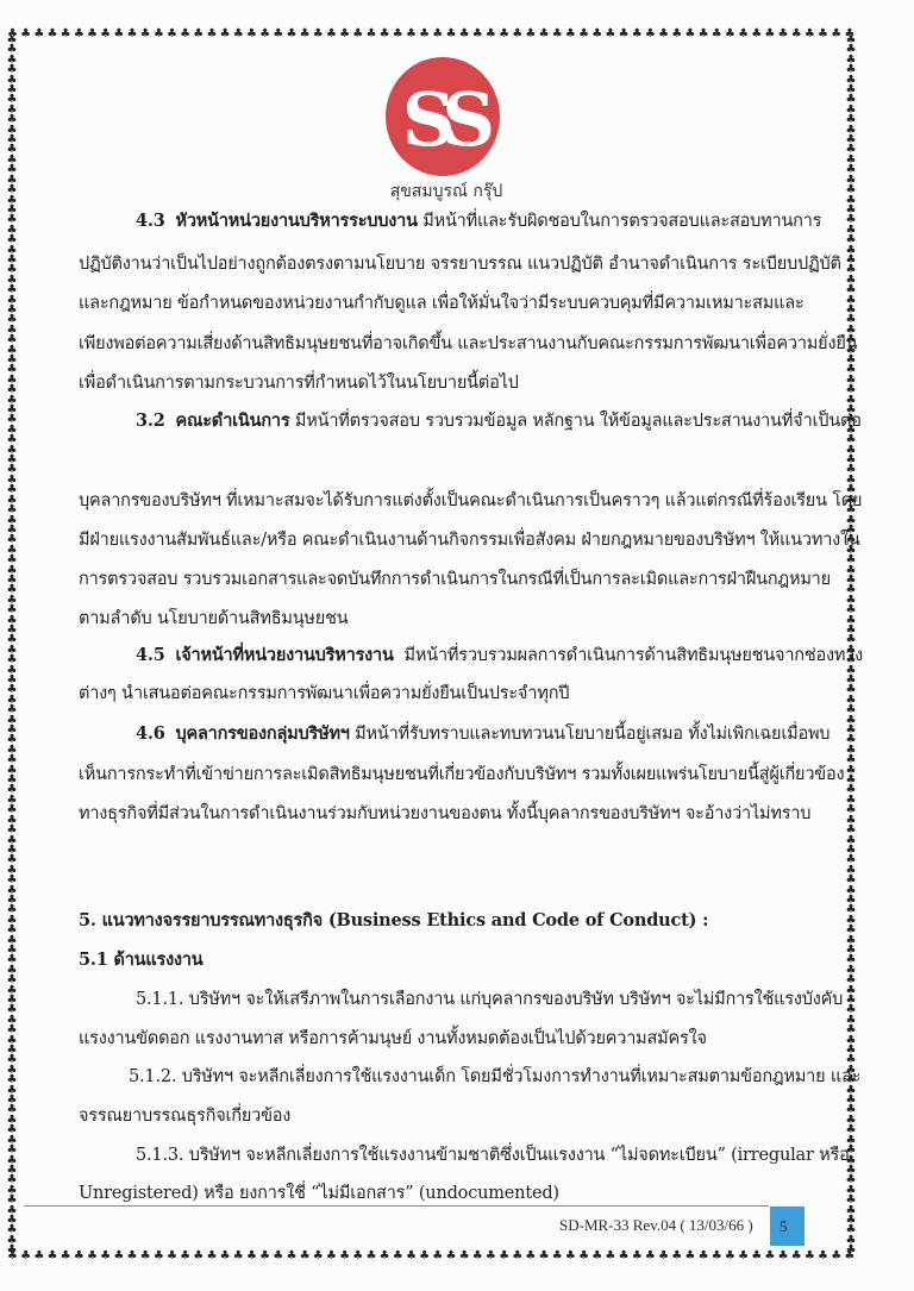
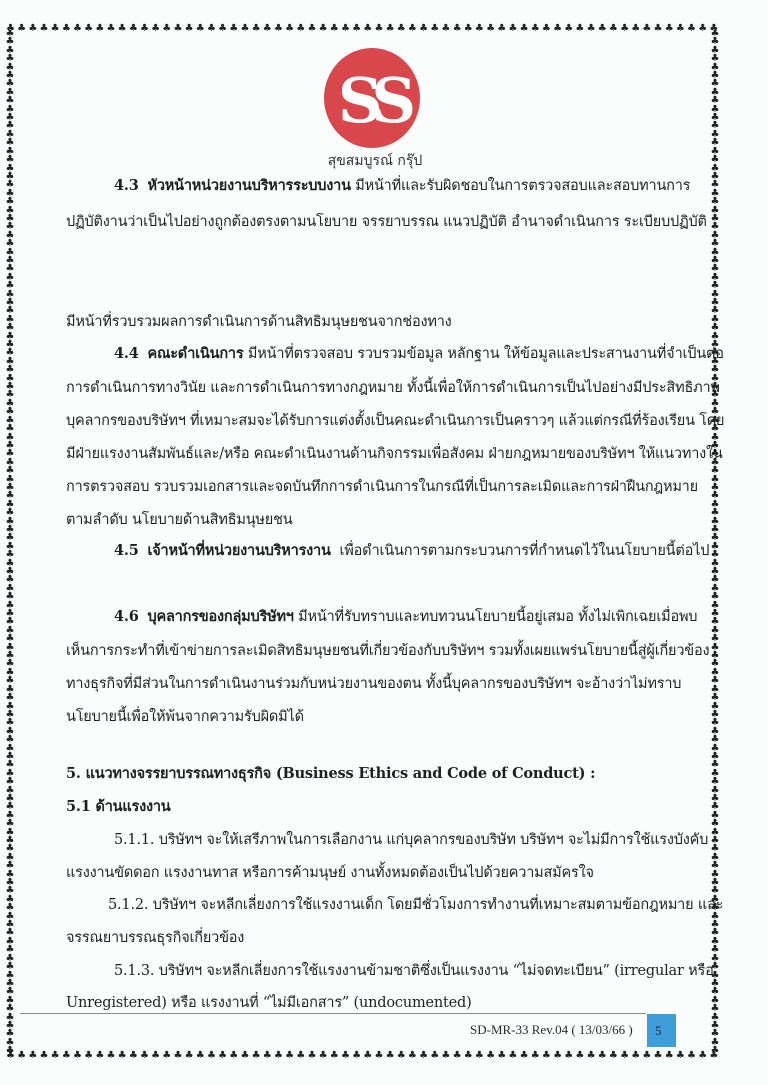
  ♣♣♣♣♣♣♣♣♣♣♣♣♣♣♣♣♣♣♣♣♣♣♣♣♣♣♣♣♣♣♣♣♣♣♣♣♣♣♣♣♣♣♣♣♣♣♣♣♣♣♣♣♣♣♣♣♣♣♣♣♣♣♣♣
  ♣♣♣♣♣♣♣♣♣♣♣♣♣♣♣♣♣♣♣♣♣♣♣♣♣♣♣♣♣♣♣♣♣♣♣♣♣♣♣♣♣♣♣♣♣♣♣♣♣♣♣♣♣♣♣♣♣♣♣♣♣♣♣♣
  ♣♣♣♣♣♣♣♣♣♣♣♣♣♣♣♣♣♣♣♣♣♣♣♣♣♣♣♣♣♣♣♣♣♣♣♣♣♣♣♣♣♣♣♣♣♣♣♣♣♣♣♣♣♣♣♣♣♣♣♣♣♣♣♣♣♣♣♣♣♣♣♣♣♣♣♣♣♣♣♣♣♣♣♣♣♣♣♣♣♣♣♣♣♣♣♣♣♣♣♣♣♣♣♣♣♣♣♣♣♣♣♣♣♣♣♣♣♣♣♣♣♣
  ♣♣♣♣♣♣♣♣♣♣♣♣♣♣♣♣♣♣♣♣♣♣♣♣♣♣♣♣♣♣♣♣♣♣♣♣♣♣♣♣♣♣♣♣♣♣♣♣♣♣♣♣♣♣♣♣♣♣♣♣♣♣♣♣♣♣♣♣♣♣♣♣♣♣♣♣♣♣♣♣♣♣♣♣♣♣♣♣♣♣♣♣♣♣♣♣♣♣♣♣♣♣♣♣♣♣♣♣♣♣♣♣♣♣♣♣♣♣♣♣♣♣
  SS
  สุขสมบูรณ์ กรุ๊ป
  4.3 หัวหน้าหน่วยงานบริหารระบบงาน มีหน้าที่และรับผิดชอบในการตรวจสอบและสอบทานการ
  ปฏิบัติงานว่าเป็นไปอย่างถูกต้องตรงตามนโยบาย จรรยาบรรณ แนวปฏิบัติ อำนาจดำเนินการ ระเบียบปฏิบัติ
- และกฎหมาย ข้อกำหนดของหน่วยงานกำกับดูแล เพื่อให้มั่นใจว่ามีระบบควบคุมที่มีความเหมาะสมและ
- เพียงพอต่อความเสี่ยงด้านสิทธิมนุษยชนที่อาจเกิดขึ้น และประสานงานกับคณะกรรมการพัฒนาเพื่อความยั่งยืน
- เพื่อดำเนินการตามกระบวนการที่กำหนดไว้ในนโยบายนี้ต่อไป
+ มีหน้าที่รวบรวมผลการดำเนินการด้านสิทธิมนุษยชนจากช่องทาง
- 3.2 คณะดำเนินการ มีหน้าที่ตรวจสอบ รวบรวมข้อมูล หลักฐาน ให้ข้อมูลและประสานงานที่จำเป็นต่อ
+ 4.4 คณะดำเนินการ มีหน้าที่ตรวจสอบ รวบรวมข้อมูล หลักฐาน ให้ข้อมูลและประสานงานที่จำเป็นต่อ
+ การดำเนินการทางวินัย และการดำเนินการทางกฎหมาย ทั้งนี้เพื่อให้การดำเนินการเป็นไปอย่างมีประสิทธิภาพ
  บุคลากรของบริษัทฯ ที่เหมาะสมจะได้รับการแต่งตั้งเป็นคณะดำเนินการเป็นคราวๆ แล้วแต่กรณีที่ร้องเรียน โดย
  มีฝ่ายแรงงานสัมพันธ์และ/หรือ คณะดำเนินงานด้านกิจกรรมเพื่อสังคม ฝ่ายกฎหมายของบริษัทฯ ให้แนวทางใน
  การตรวจสอบ รวบรวมเอกสารและจดบันทึกการดำเนินการในกรณีที่เป็นการละเมิดและการฝ่าฝืนกฎหมาย
  ตามลำดับ นโยบายด้านสิทธิมนุษยชน
- 4.5 เจ้าหน้าที่หน่วยงานบริหารงาน มีหน้าที่รวบรวมผลการดำเนินการด้านสิทธิมนุษยชนจากช่องทาง
+ 4.5 เจ้าหน้าที่หน่วยงานบริหารงาน เพื่อดำเนินการตามกระบวนการที่กำหนดไว้ในนโยบายนี้ต่อไป
- ต่างๆ นำเสนอต่อคณะกรรมการพัฒนาเพื่อความยั่งยืนเป็นประจำทุกปี
  4.6 บุคลากรของกลุ่มบริษัทฯ มีหน้าที่รับทราบและทบทวนนโยบายนี้อยู่เสมอ ทั้งไม่เพิกเฉยเมื่อพบ
  เห็นการกระทำที่เข้าข่ายการละเมิดสิทธิมนุษยชนที่เกี่ยวข้องกับบริษัทฯ รวมทั้งเผยแพร่นโยบายนี้สู่ผู้เกี่ยวข้อง
  ทางธุรกิจที่มีส่วนในการดำเนินงานร่วมกับหน่วยงานของตน ทั้งนี้บุคลากรของบริษัทฯ จะอ้างว่าไม่ทราบ
+ นโยบายนี้เพื่อให้พ้นจากความรับผิดมิได้
  5. แนวทางจรรยาบรรณทางธุรกิจ (Business Ethics and Code of Conduct) :
  5.1 ด้านแรงงาน
  5.1.1. บริษัทฯ จะให้เสรีภาพในการเลือกงาน แก่บุคลากรของบริษัท บริษัทฯ จะไม่มีการใช้แรงบังคับ
  แรงงานขัดดอก แรงงานทาส หรือการค้ามนุษย์ งานทั้งหมดต้องเป็นไปด้วยความสมัครใจ
  5.1.2. บริษัทฯ จะหลีกเลี่ยงการใช้แรงงานเด็ก โดยมีชั่วโมงการทำงานที่เหมาะสมตามข้อกฎหมาย และ
  จรรณยาบรรณธุรกิจเกี่ยวข้อง
  5.1.3. บริษัทฯ จะหลีกเลี่ยงการใช้แรงงานข้ามชาติซึ่งเป็นแรงงาน “ไม่จดทะเบียน” (irregular หรือ
- Unregistered) หรือ ยงการใชี่ “ไม่มีเอกสาร” (undocumented)
+ Unregistered) หรือ แรงงานที่ “ไม่มีเอกสาร” (undocumented)
  SD-MR-33 Rev.04 ( 13/03/66 )
  5
